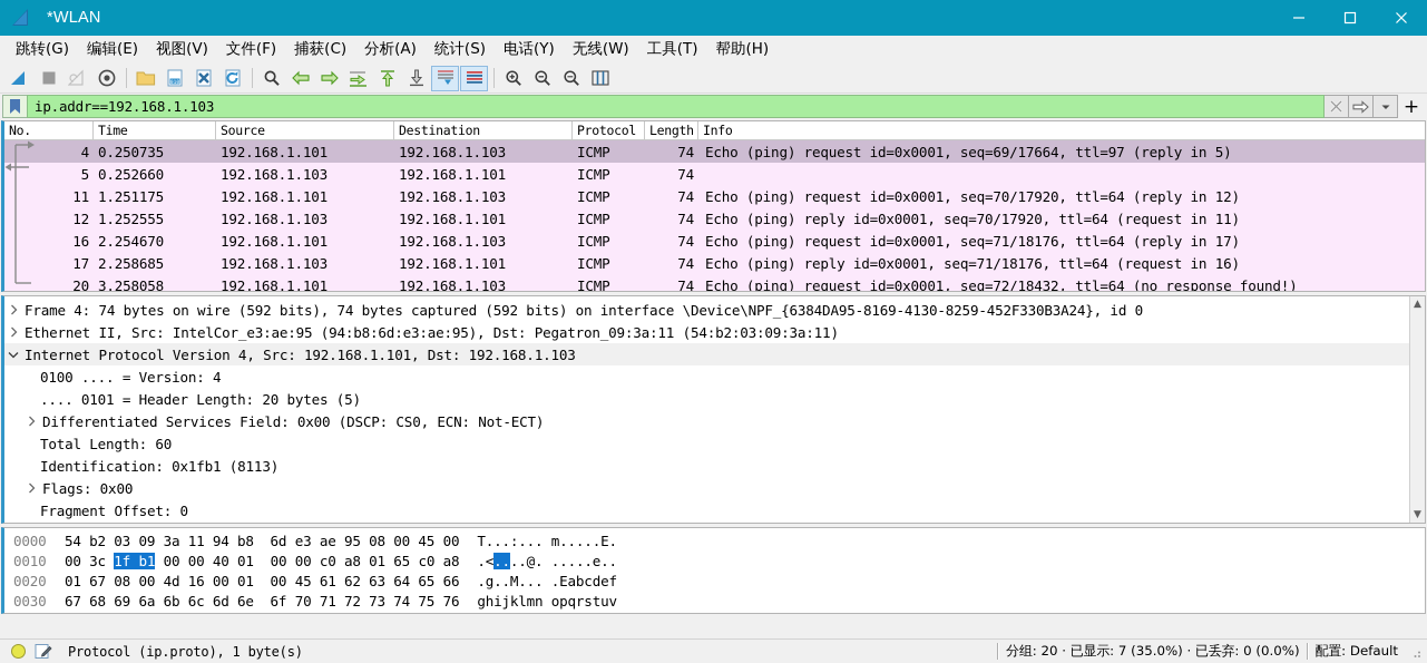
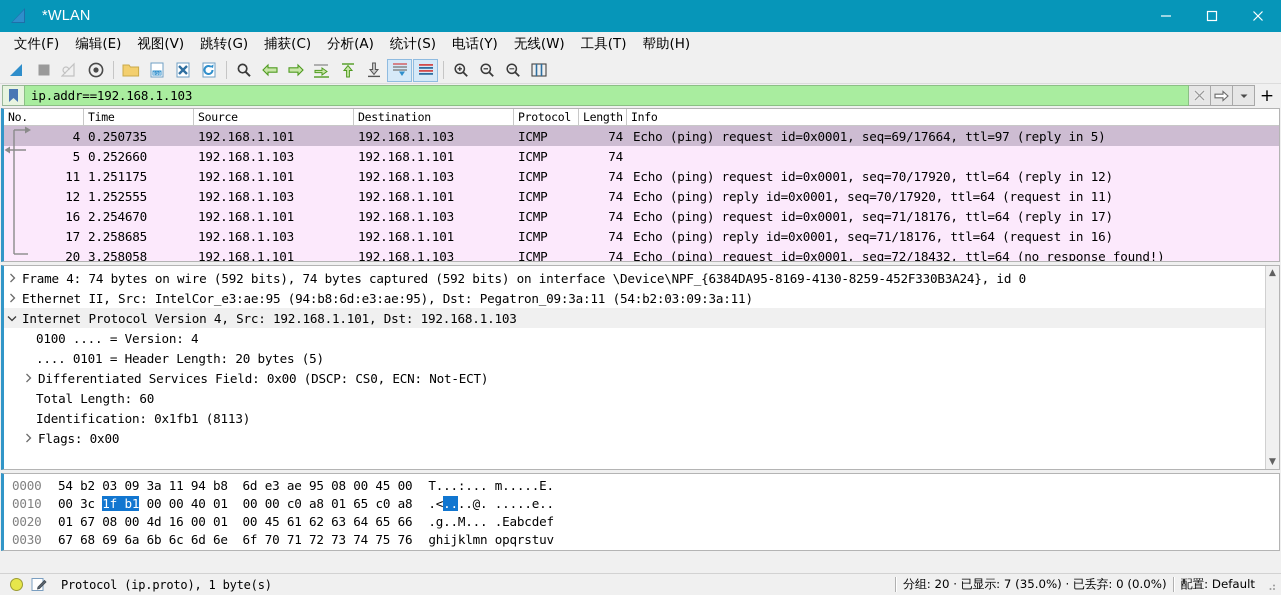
  *WLAN
- 跳转(G)
+ 文件(F)
  编辑(E)
  视图(V)
- 文件(F)
+ 跳转(G)
  捕获(C)
  分析(A)
  统计(S)
  电话(Y)
  无线(W)
  工具(T)
  帮助(H)
  ip.addr==192.168.1.103
  +
  No.
  Time
  Source
  Destination
  Protocol
  Length
  Info
  4
  0.250735
  192.168.1.101
  192.168.1.103
  ICMP
  74
  Echo (ping) request id=0x0001, seq=69/17664, ttl=97 (reply in 5)
  5
  0.252660
  192.168.1.103
  192.168.1.101
  ICMP
  74
  11
  1.251175
  192.168.1.101
  192.168.1.103
  ICMP
  74
  Echo (ping) request id=0x0001, seq=70/17920, ttl=64 (reply in 12)
  12
  1.252555
  192.168.1.103
  192.168.1.101
  ICMP
  74
  Echo (ping) reply id=0x0001, seq=70/17920, ttl=64 (request in 11)
  16
  2.254670
  192.168.1.101
  192.168.1.103
  ICMP
  74
  Echo (ping) request id=0x0001, seq=71/18176, ttl=64 (reply in 17)
  17
  2.258685
  192.168.1.103
  192.168.1.101
  ICMP
  74
  Echo (ping) reply id=0x0001, seq=71/18176, ttl=64 (request in 16)
  20
  3.258058
  192.168.1.101
  192.168.1.103
  ICMP
  74
  Echo (ping) request id=0x0001, seq=72/18432, ttl=64 (no response found!)
  Frame 4: 74 bytes on wire (592 bits), 74 bytes captured (592 bits) on interface \Device\NPF_{6384DA95-8169-4130-8259-452F330B3A24}, id 0
  Ethernet II, Src: IntelCor_e3:ae:95 (94:b8:6d:e3:ae:95), Dst: Pegatron_09:3a:11 (54:b2:03:09:3a:11)
  Internet Protocol Version 4, Src: 192.168.1.101, Dst: 192.168.1.103
  0100 .... = Version: 4
  .... 0101 = Header Length: 20 bytes (5)
  Differentiated Services Field: 0x00 (DSCP: CS0, ECN: Not-ECT)
  Total Length: 60
  Identification: 0x1fb1 (8113)
  Flags: 0x00
- Fragment Offset: 0
  ▲
  ▼
  0000
  54 b2 03 09 3a 11 94 b8 6d e3 ae 95 08 00 45 00
  T...:... m.....E.
  0010
  00 3c 1f b1 00 00 40 01 00 00 c0 a8 01 65 c0 a8
  .<....@. .....e..
  0020
  01 67 08 00 4d 16 00 01 00 45 61 62 63 64 65 66
  .g..M... .Eabcdef
  0030
  67 68 69 6a 6b 6c 6d 6e 6f 70 71 72 73 74 75 76
  ghijklmn opqrstuv
  Protocol (ip.proto), 1 byte(s)
  分组: 20 · 已显示: 7 (35.0%) · 已丢弃: 0 (0.0%)
  配置: Default
